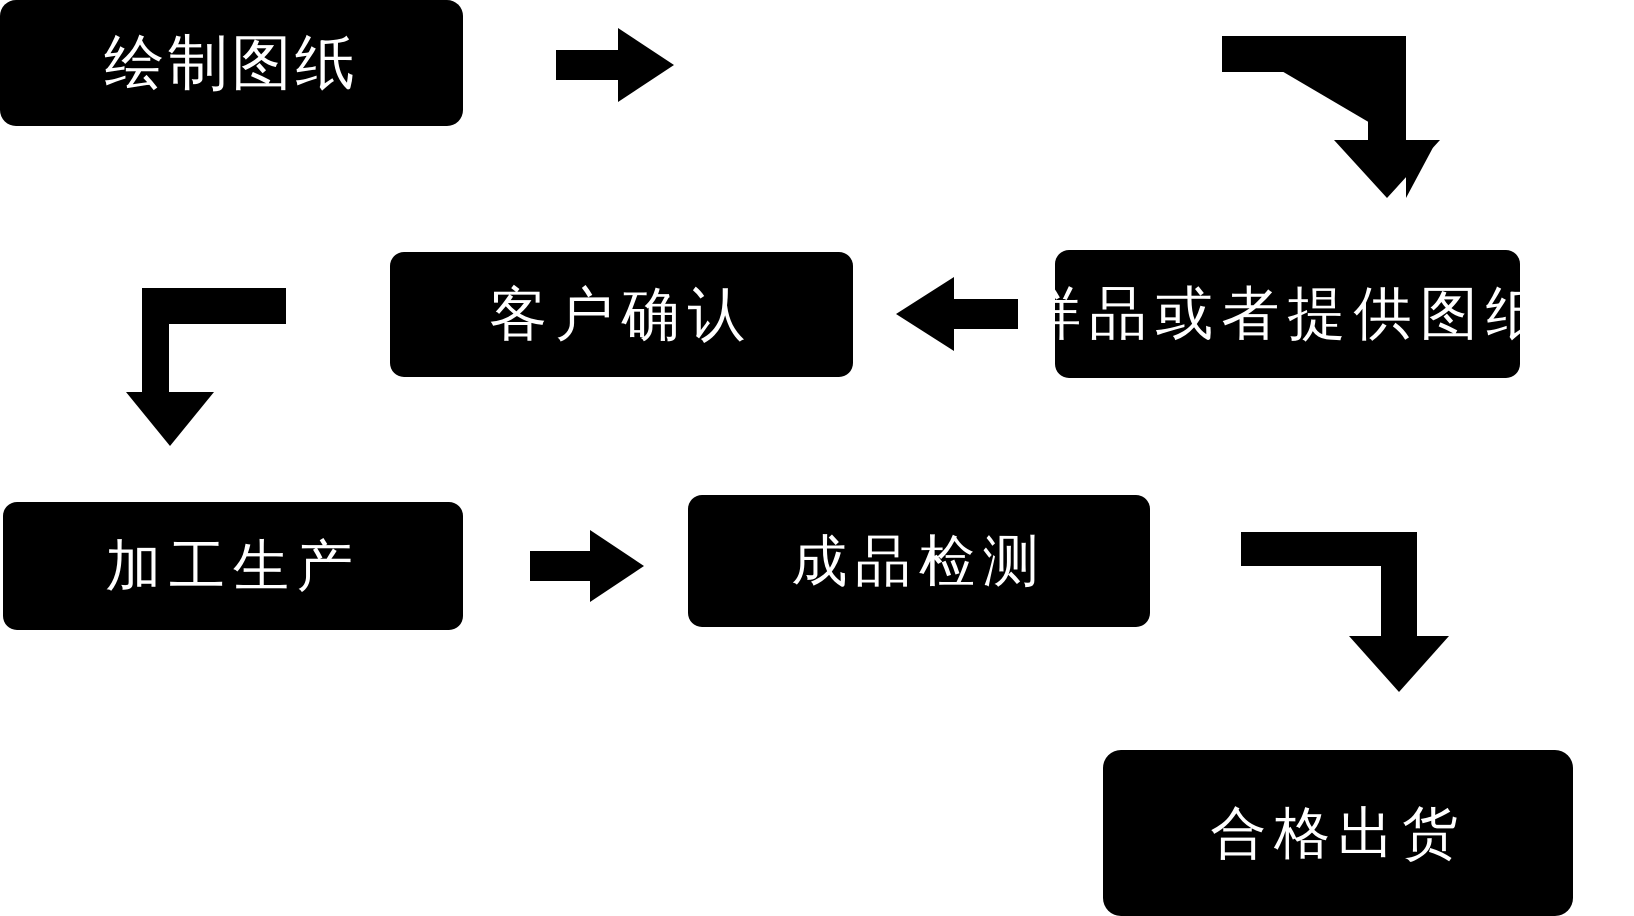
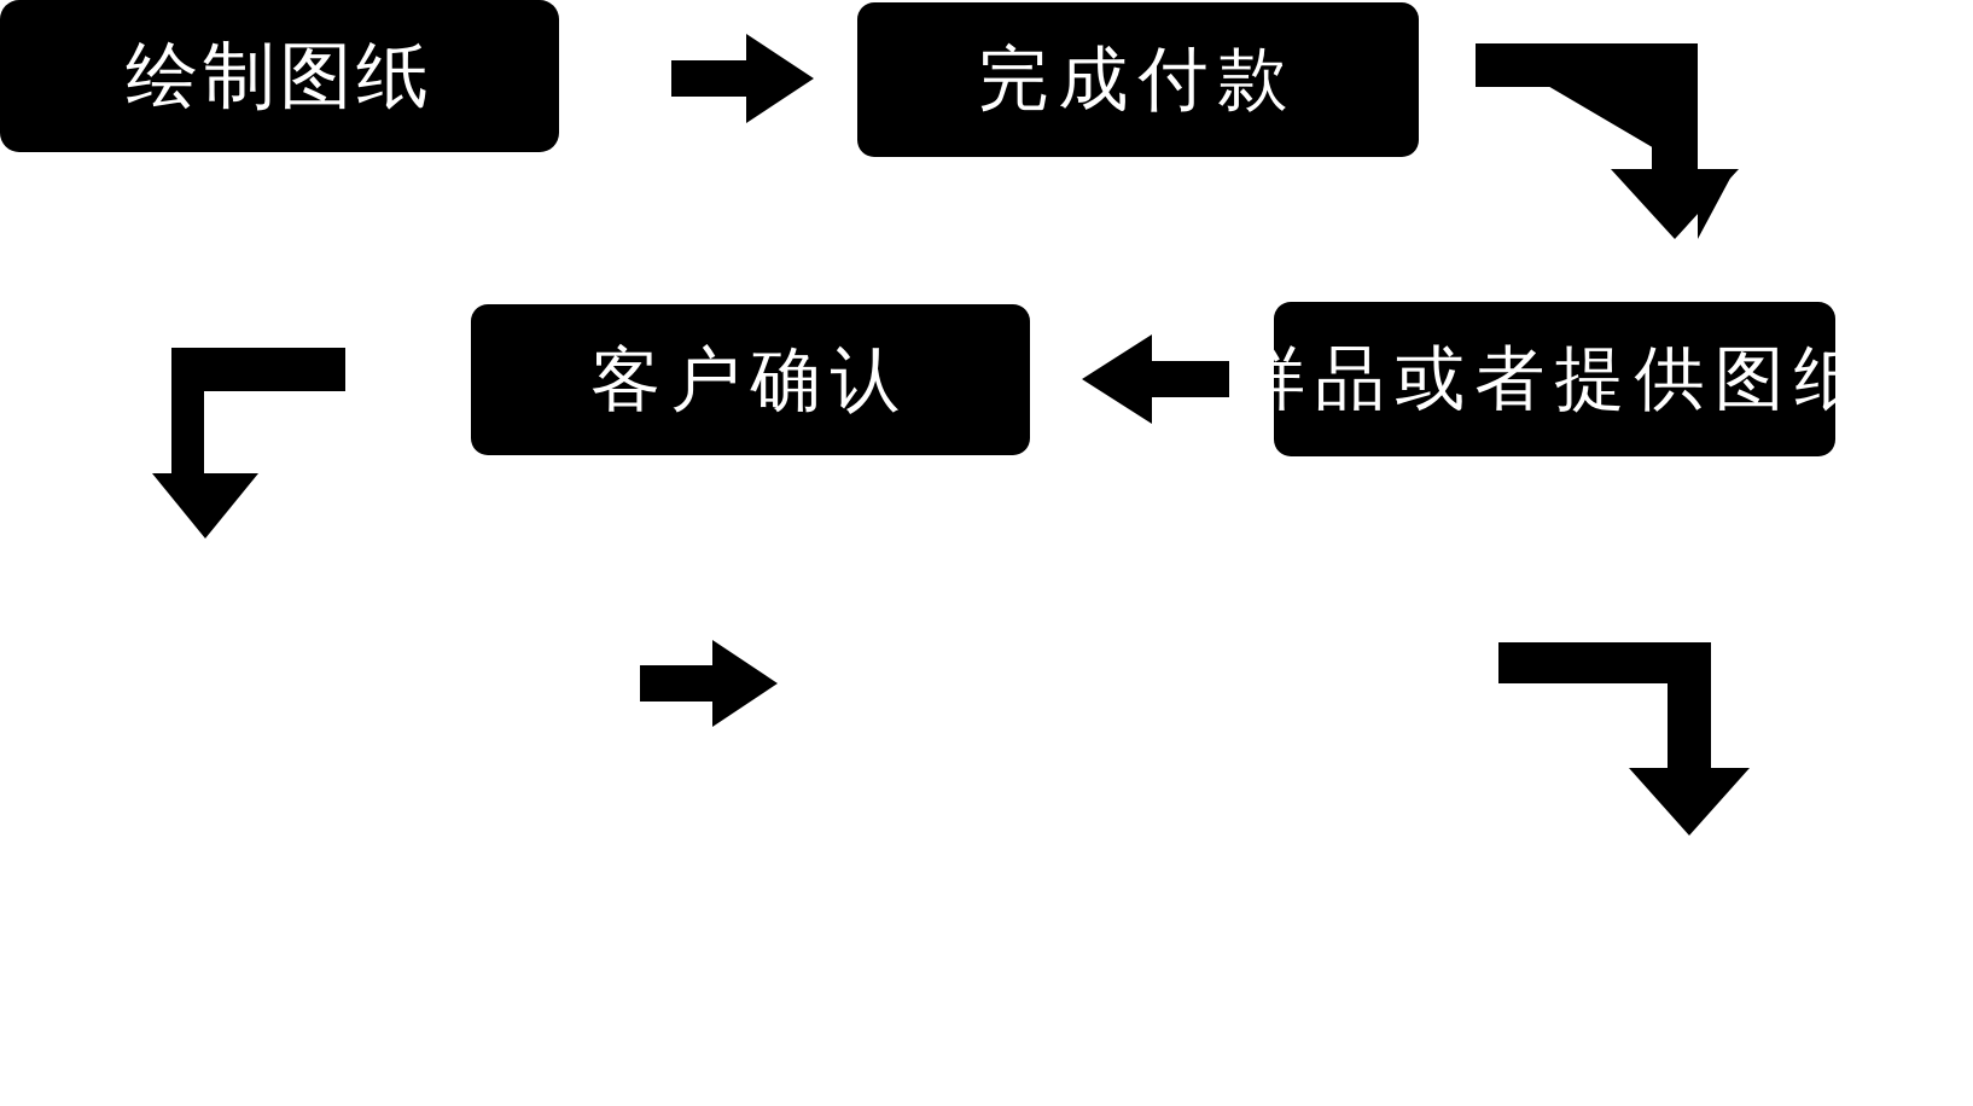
  绘制图纸
+ 完成付款
  样品或者提供图纸
  客户确认
- 加工生产
- 成品检测
- 合格出货
